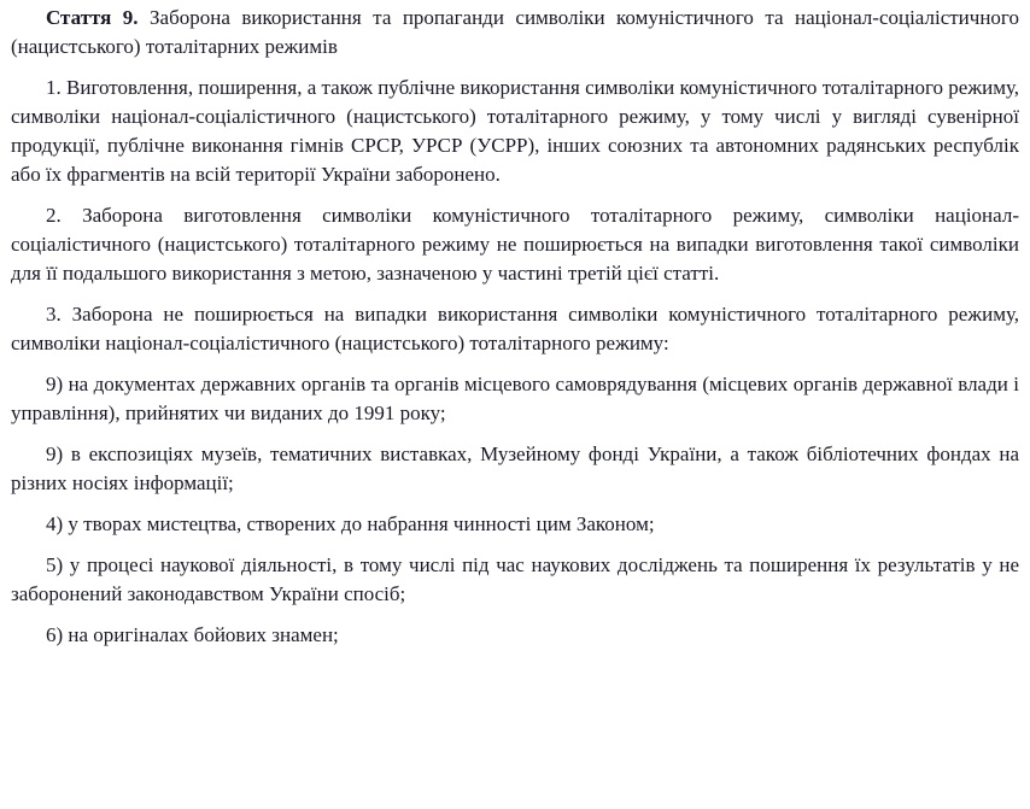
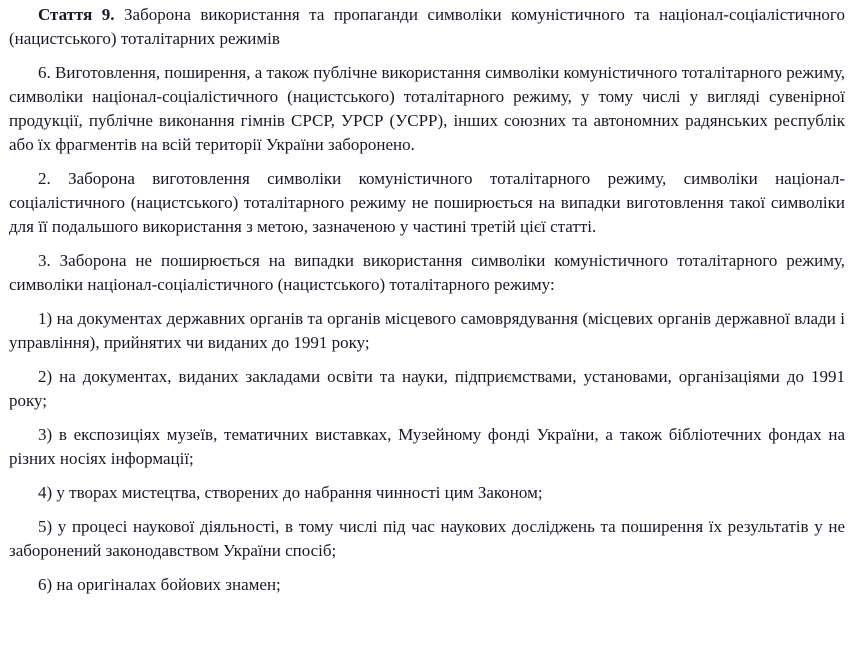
  Стаття 9. Заборона використання та пропаганди символіки комуністичного та націонал-соціалістичного (нацистського) тоталітарних режимів
- 1. Виготовлення, поширення, а також публічне використання символіки комуністичного тоталітарного режиму, символіки націонал-соціалістичного (нацистського) тоталітарного режиму, у тому числі у вигляді сувенірної продукції, публічне виконання гімнів СРСР, УРСР (УСРР), інших союзних та автономних радянських республік або їх фрагментів на всій території України заборонено.
+ 6. Виготовлення, поширення, а також публічне використання символіки комуністичного тоталітарного режиму, символіки націонал-соціалістичного (нацистського) тоталітарного режиму, у тому числі у вигляді сувенірної продукції, публічне виконання гімнів СРСР, УРСР (УСРР), інших союзних та автономних радянських республік або їх фрагментів на всій території України заборонено.
  2. Заборона виготовлення символіки комуністичного тоталітарного режиму, символіки націонал-соціалістичного (нацистського) тоталітарного режиму не поширюється на випадки виготовлення такої символіки для її подальшого використання з метою, зазначеною у частині третій цієї статті.
  3. Заборона не поширюється на випадки використання символіки комуністичного тоталітарного режиму, символіки націонал-соціалістичного (нацистського) тоталітарного режиму:
- 9) на документах державних органів та органів місцевого самоврядування (місцевих органів державної влади і управління), прийнятих чи виданих до 1991 року;
+ 1) на документах державних органів та органів місцевого самоврядування (місцевих органів державної влади і управління), прийнятих чи виданих до 1991 року;
+ 2) на документах, виданих закладами освіти та науки, підприємствами, установами, організаціями до 1991 року;
- 9) в експозиціях музеїв, тематичних виставках, Музейному фонді України, а також бібліотечних фондах на різних носіях інформації;
+ 3) в експозиціях музеїв, тематичних виставках, Музейному фонді України, а також бібліотечних фондах на різних носіях інформації;
  4) у творах мистецтва, створених до набрання чинності цим Законом;
  5) у процесі наукової діяльності, в тому числі під час наукових досліджень та поширення їх результатів у не заборонений законодавством України спосіб;
  6) на оригіналах бойових знамен;
